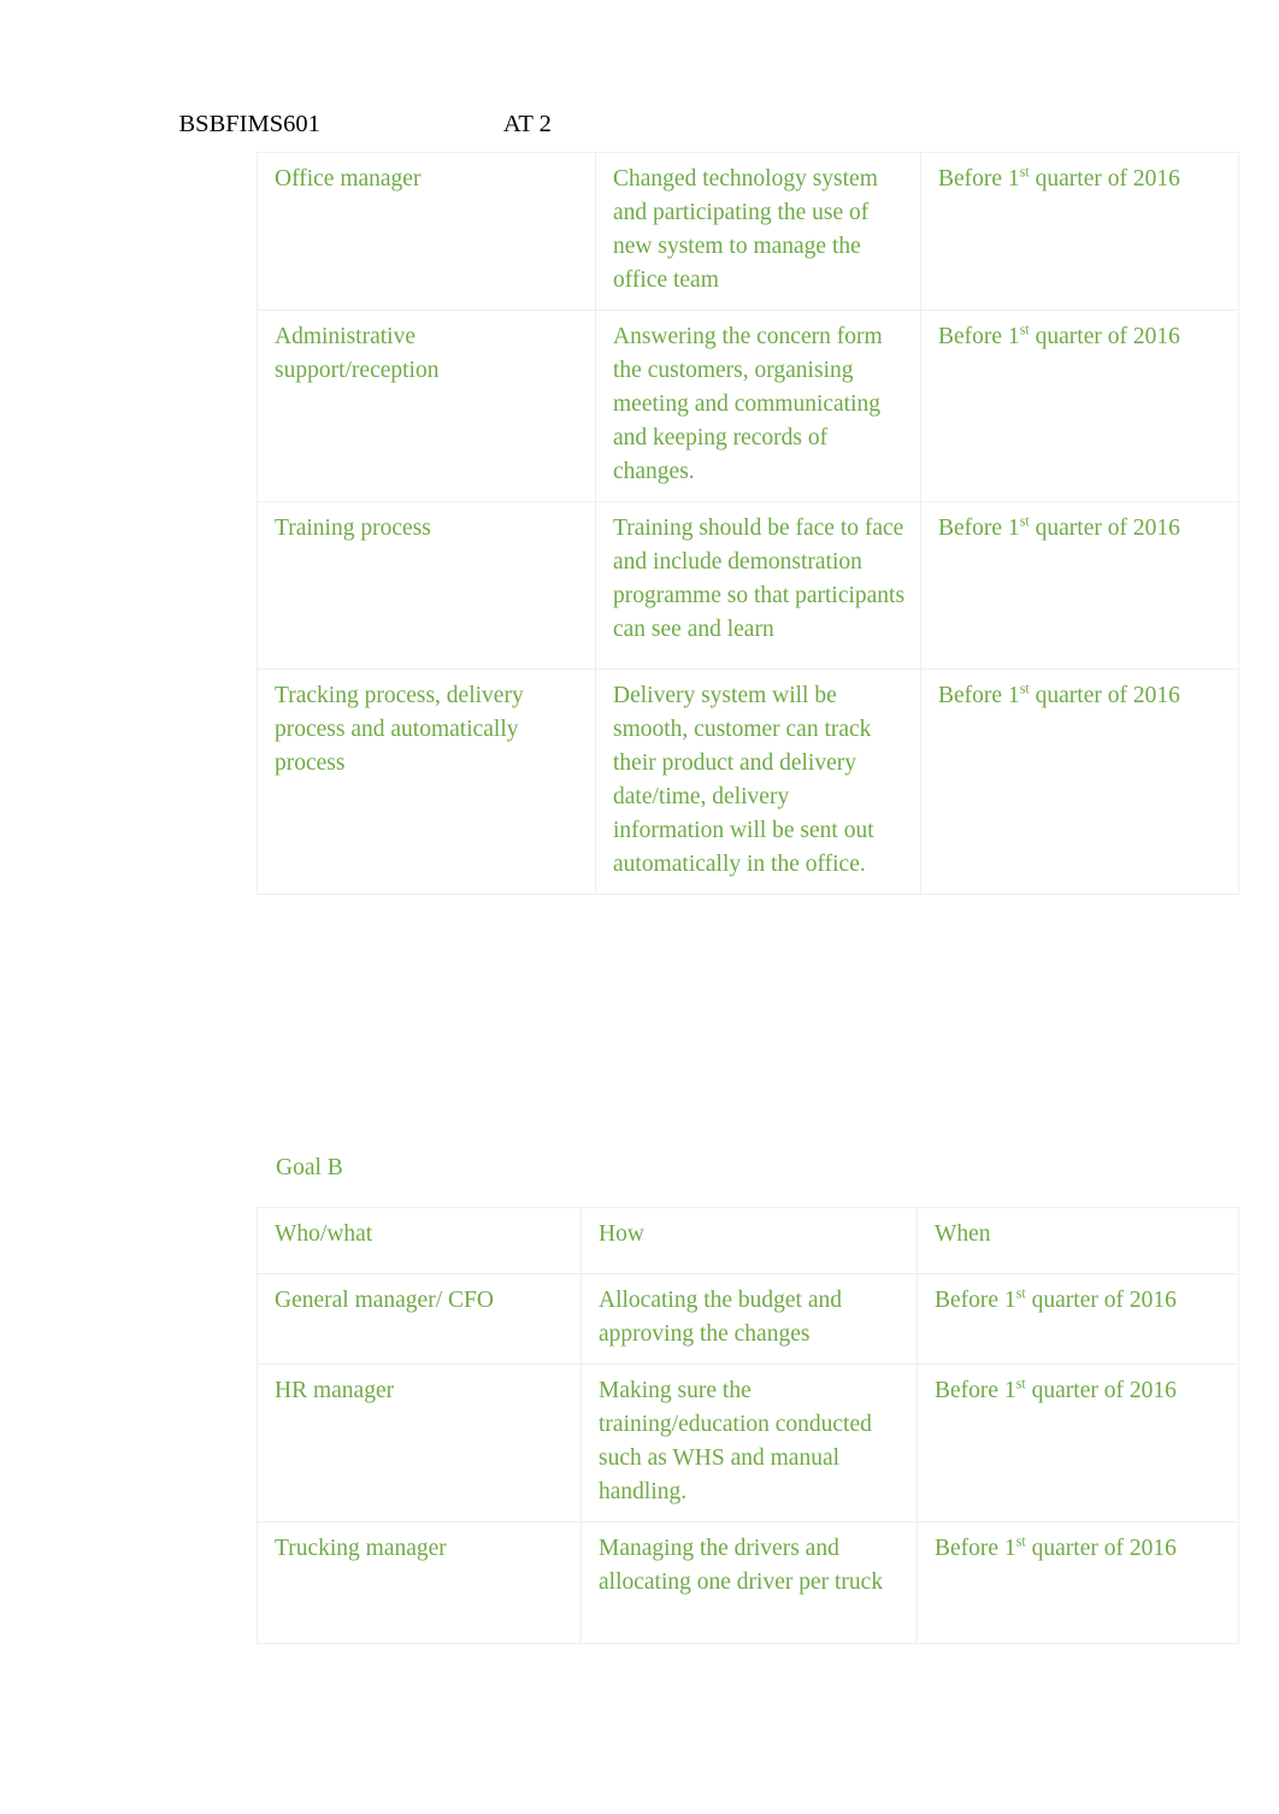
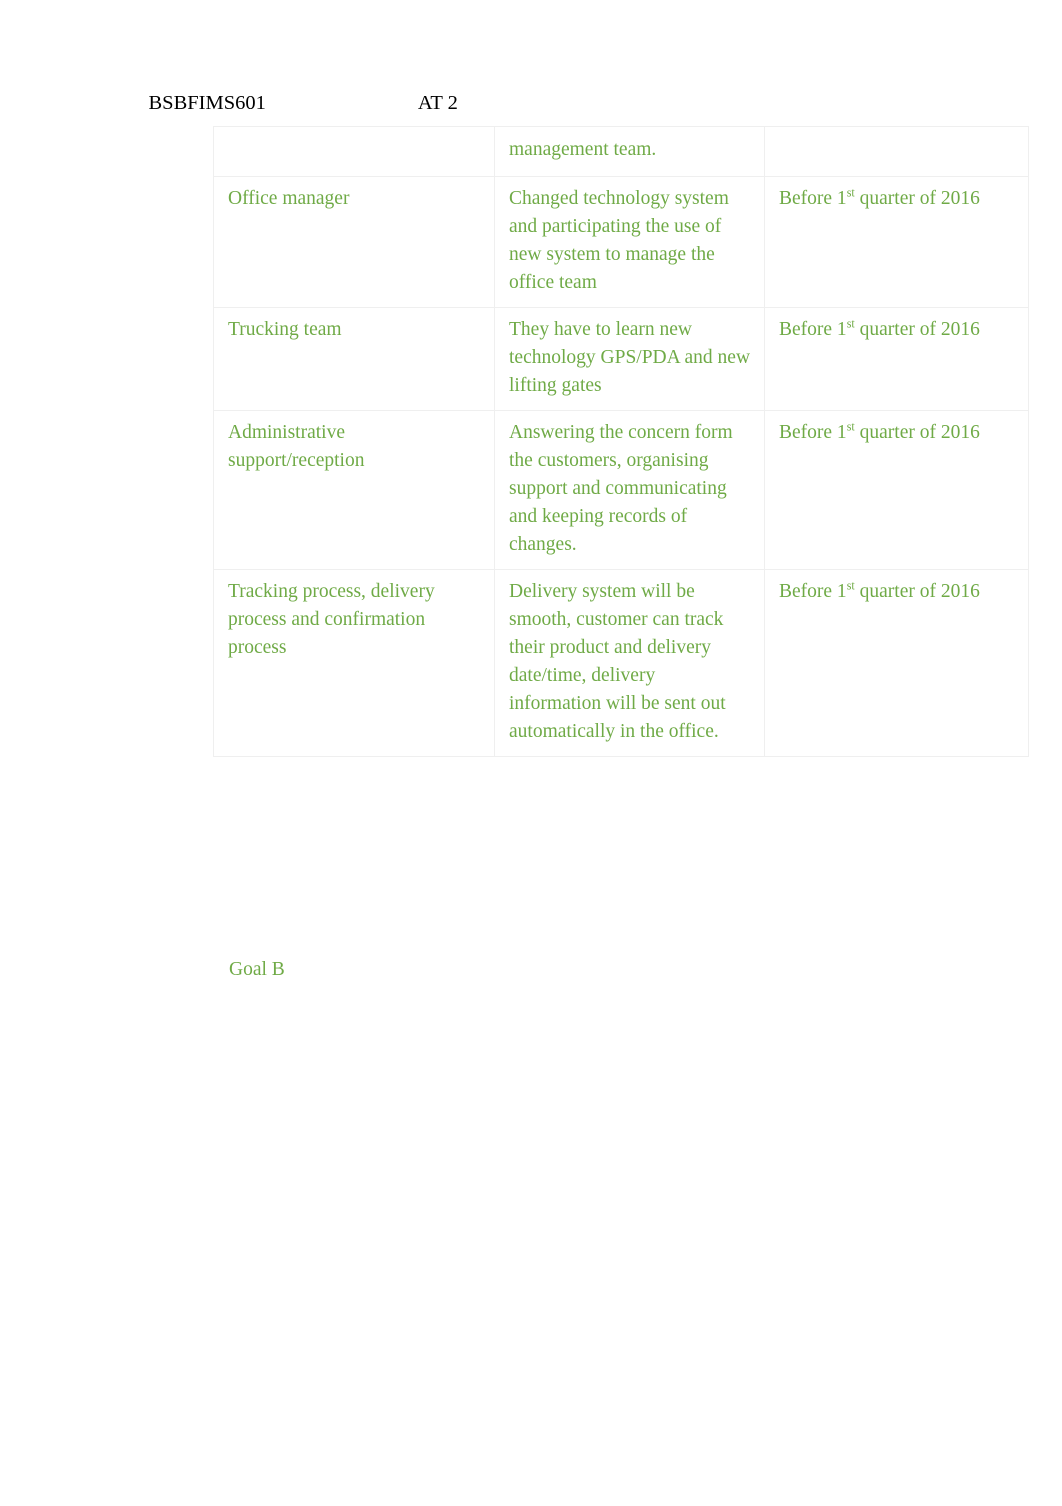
  BSBFIMS601 AT 2
+ 	management team.
  Office manager	Changed technology system and participating the use of new system to manage the office team	Before 1st quarter of 2016
+ Trucking team	They have to learn new technology GPS/PDA and new lifting gates	Before 1st quarter of 2016
- Administrative support/reception	Answering the concern form the customers, organising meeting and communicating and keeping records of changes.	Before 1st quarter of 2016
+ Administrative support/reception	Answering the concern form the customers, organising support and communicating and keeping records of changes.	Before 1st quarter of 2016
- Training process	Training should be face to face and include demonstration programme so that participants can see and learn	Before 1st quarter of 2016
- Tracking process, delivery process and automatically process	Delivery system will be smooth, customer can track their product and delivery date/time, delivery information will be sent out automatically in the office.	Before 1st quarter of 2016
+ Tracking process, delivery process and confirmation process	Delivery system will be smooth, customer can track their product and delivery date/time, delivery information will be sent out automatically in the office.	Before 1st quarter of 2016
  Goal B
- Who/what	How	When
- General manager/ CFO	Allocating the budget and approving the changes	Before 1st quarter of 2016
- HR manager	Making sure the training/education conducted such as WHS and manual handling.	Before 1st quarter of 2016
- Trucking manager	Managing the drivers and allocating one driver per truck	Before 1st quarter of 2016
